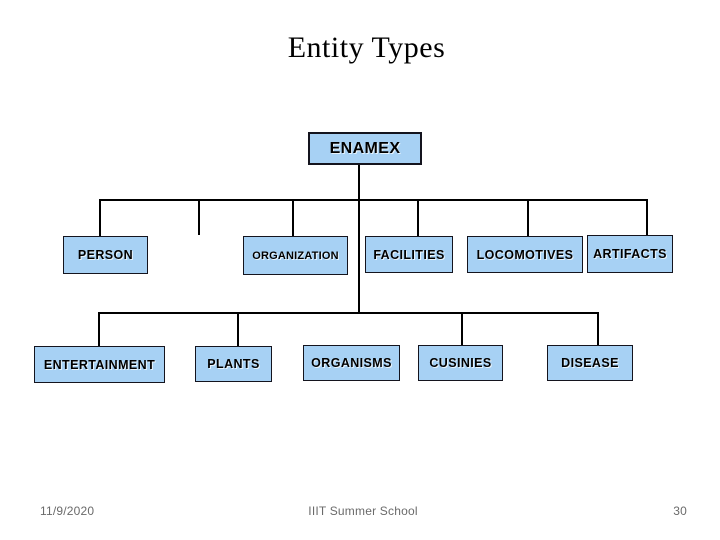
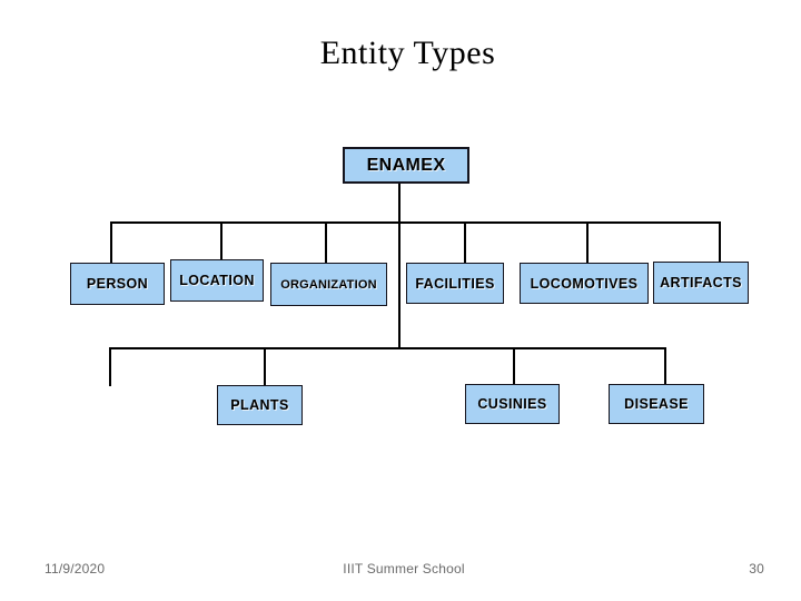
  Entity Types
  ENAMEX
  PERSON
+ LOCATION
  ORGANIZATION
  FACILITIES
  LOCOMOTIVES
  ARTIFACTS
- ENTERTAINMENT
  PLANTS
- ORGANISMS
  CUSINIES
  DISEASE
  11/9/2020
  IIIT Summer School
  30
